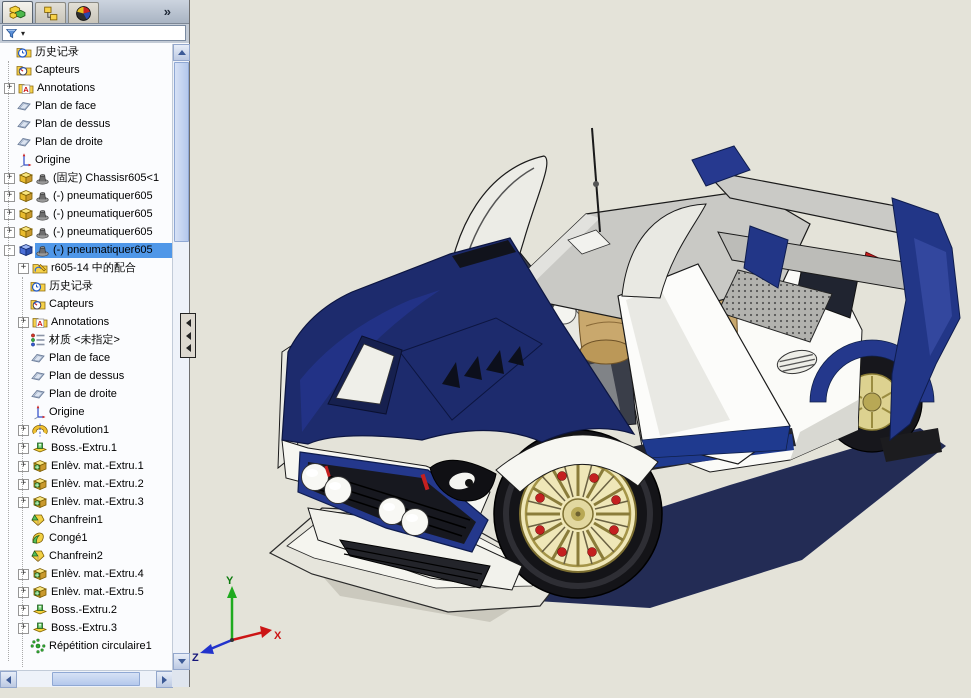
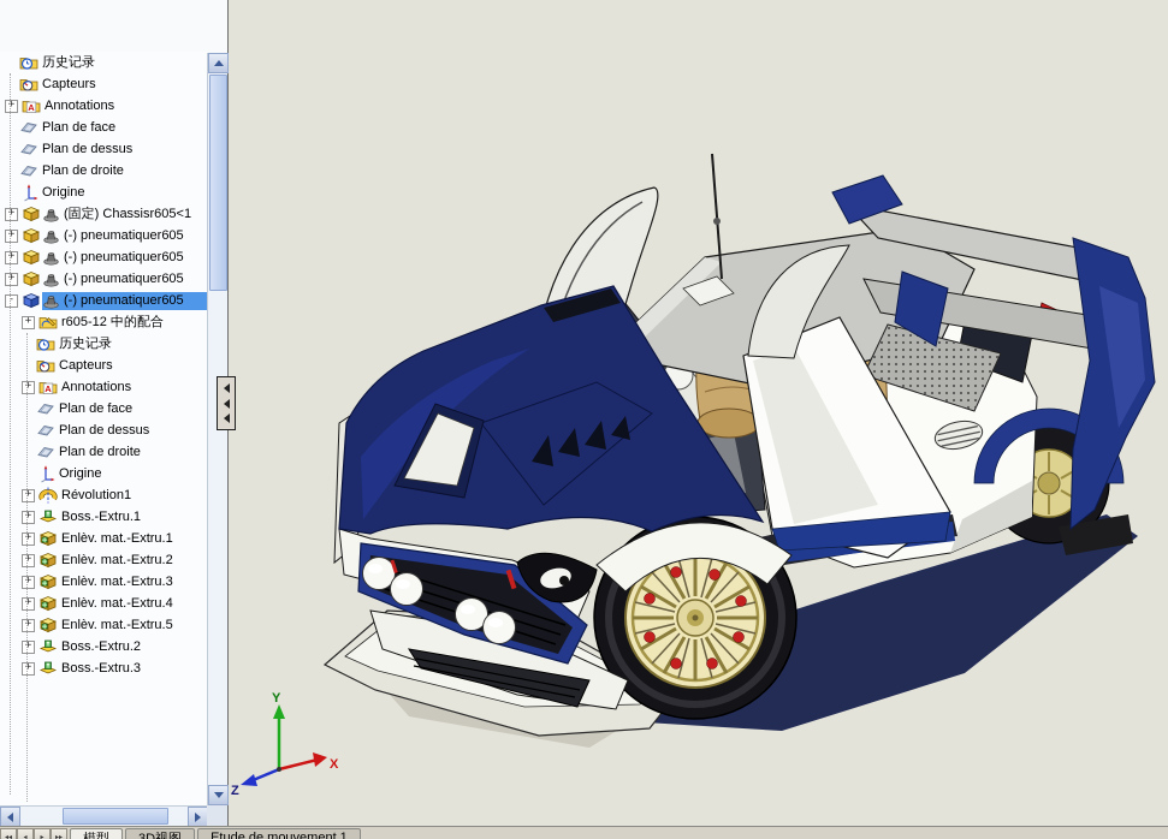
- »
- ▾
  历史记录
  Capteurs
  +
  Annotations
  Plan de face
  Plan de dessus
  Plan de droite
  Origine
  +
  (固定) Chassisr605<1
  +
  (-) pneumatiquer605
  +
  (-) pneumatiquer605
  +
  (-) pneumatiquer605
  -
  (-) pneumatiquer605
  +
- r605-14 中的配合
+ r605-12 中的配合
  历史记录
  Capteurs
  +
  Annotations
- 材质 <未指定>
  Plan de face
  Plan de dessus
  Plan de droite
  Origine
  +
  Révolution1
  +
  Boss.-Extru.1
  +
  Enlèv. mat.-Extru.1
  +
  Enlèv. mat.-Extru.2
  +
  Enlèv. mat.-Extru.3
- Chanfrein1
- Congé1
- Chanfrein2
  +
  Enlèv. mat.-Extru.4
  +
  Enlèv. mat.-Extru.5
  +
  Boss.-Extru.2
  +
  Boss.-Extru.3
- Répétition circulaire1
  Y
  X
  Z
+ Etude de mouvement 1
